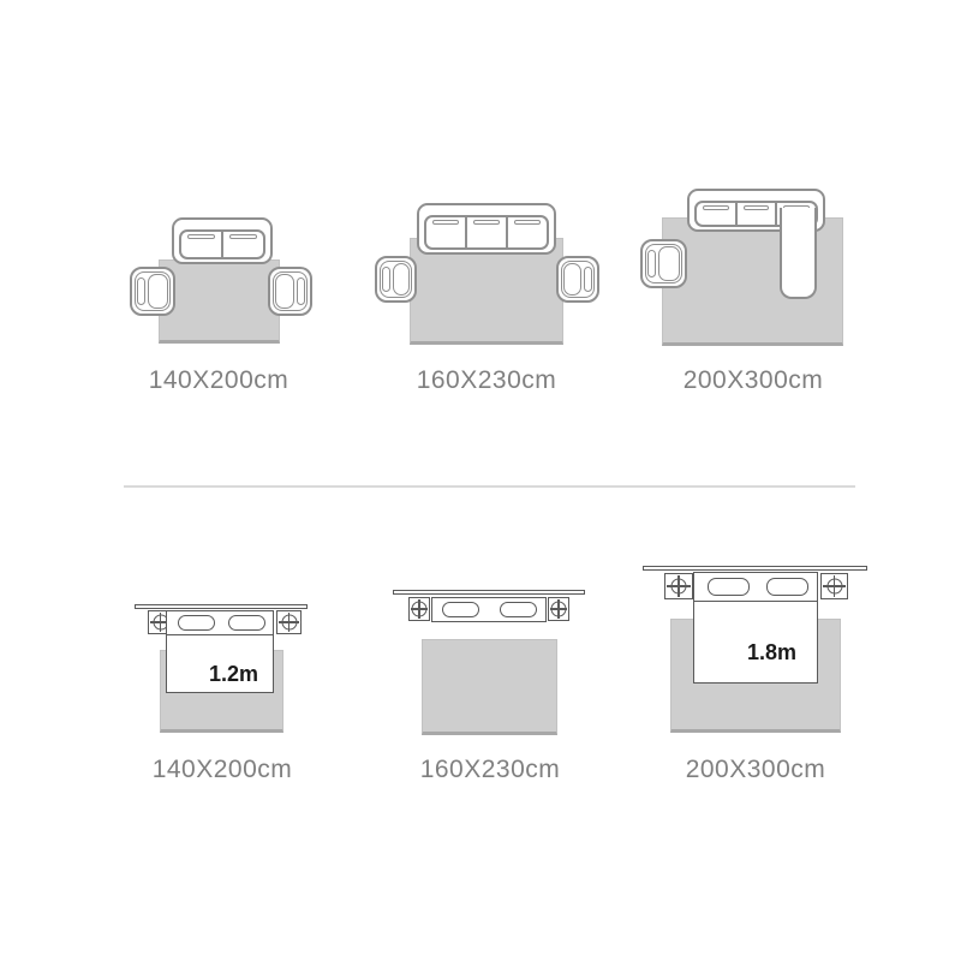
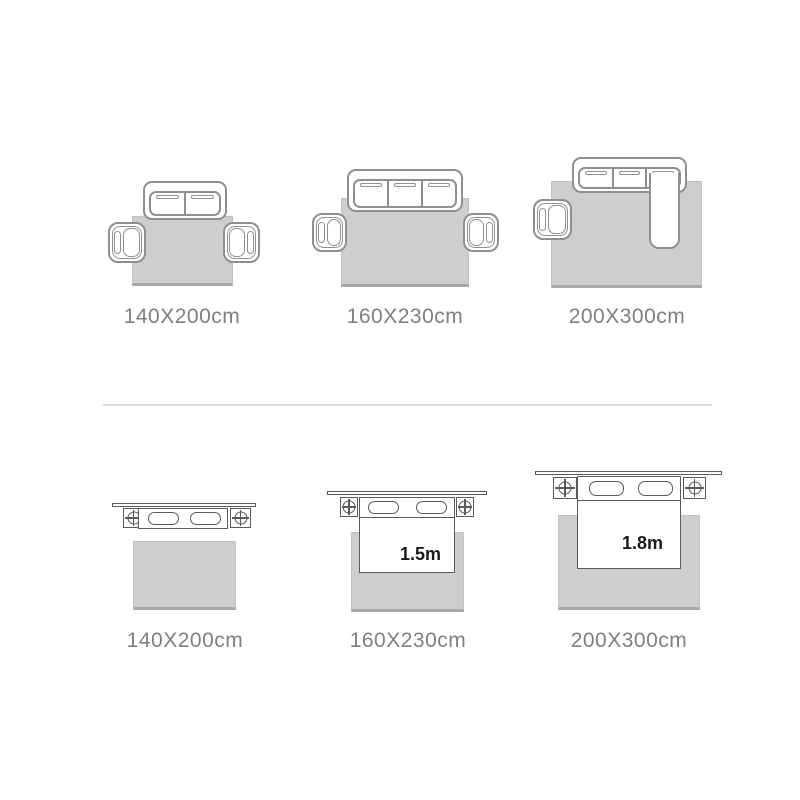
  140X200cm
  160X230cm
  200X300cm
- 1.2m
  140X200cm
+ 1.5m
  160X230cm
  1.8m
  200X300cm
